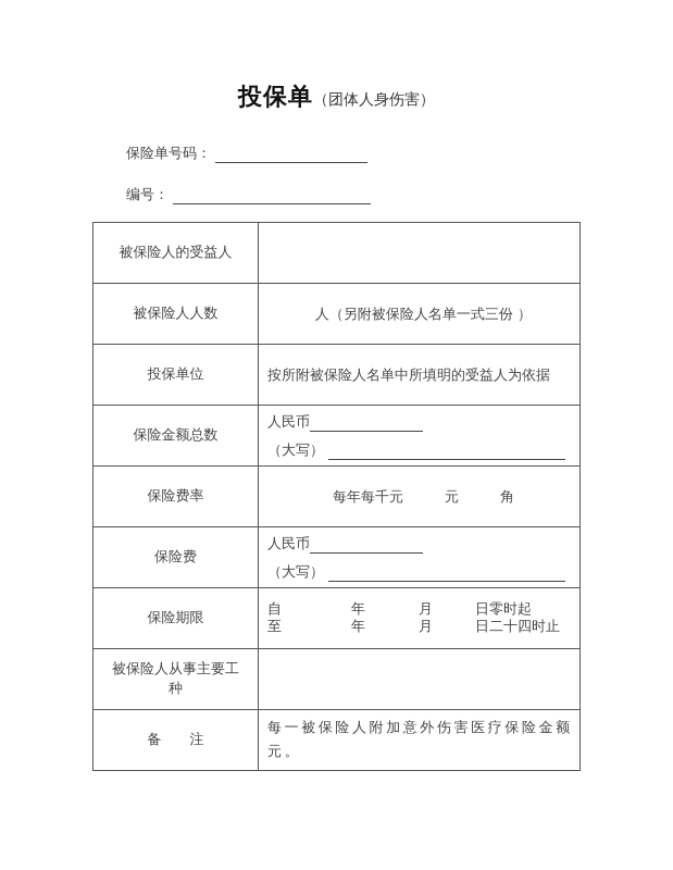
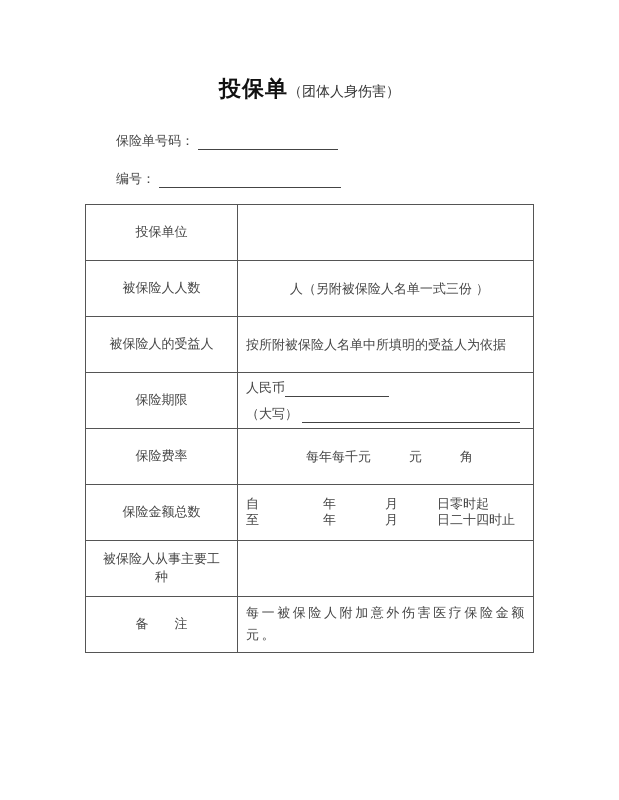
  投保单（团体人身伤害）
  保险单号码：
  编号：
- 被保险人的受益人
+ 投保单位
  被保险人人数	人（另附被保险人名单一式三份 ）
- 投保单位	按所附被保险人名单中所填明的受益人为依据
+ 被保险人的受益人	按所附被保险人名单中所填明的受益人为依据
- 保险金额总数	人民币 （大写）
+ 保险期限	人民币 （大写）
  保险费率	每年每千元 元 角
- 保险费	人民币 （大写）
- 保险期限	自 年 月 日零时起 至 年 月 日二十四时止
+ 保险金额总数	自 年 月 日零时起 至 年 月 日二十四时止
  被保险人从事主要工 种
  备 注	每一被保险人附加意外伤害医疗保险金额元。
